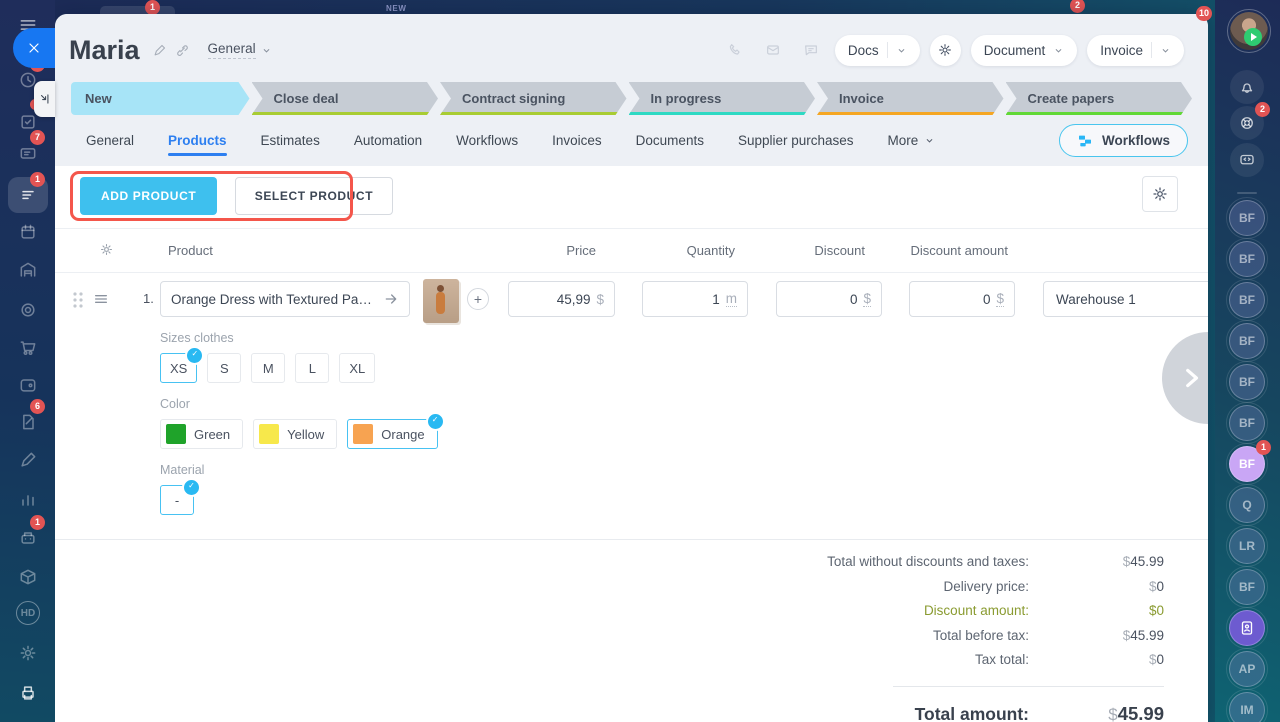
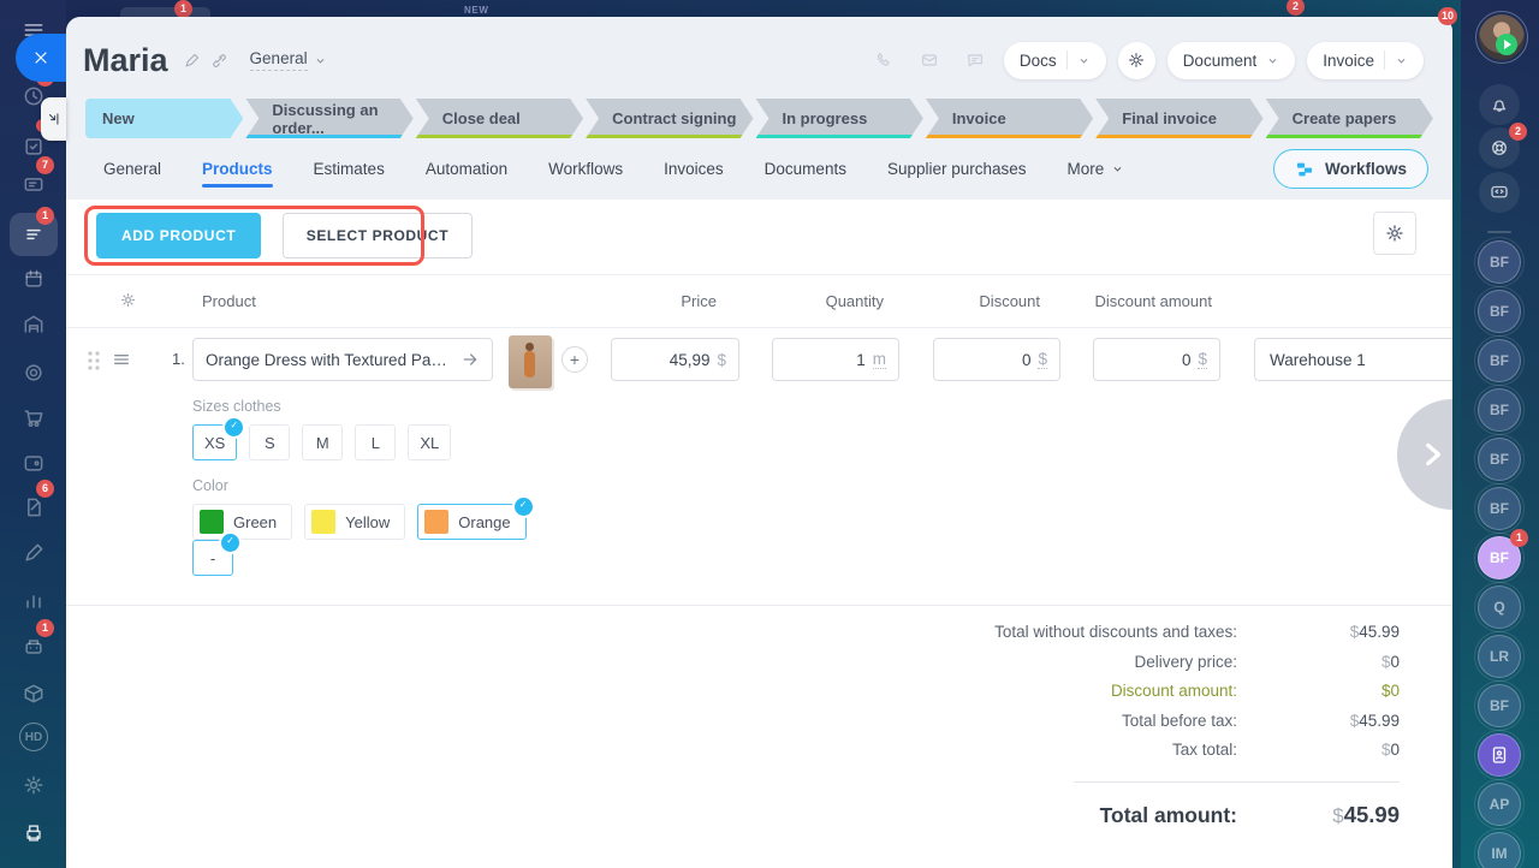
  1
  NEW
  2
  10
  7
  1
  6
  1
  HD
  Maria
  General
  Docs
  Document
  Invoice
  New
+ Discussing an order...
  Close deal
  Contract signing
  In progress
  Invoice
+ Final invoice
  Create papers
  General
  Products
  Estimates
  Automation
  Workflows
  Invoices
  Documents
  Supplier purchases
  More
  Workflows
  ADD PRODUCT SELECT PRODUCT
  Product
  Price
  Quantity
  Discount
  Discount amount
  1.
  Orange Dress with Textured Patt..
  +
  45,99
  $
  1
  m
  0
  $
  0
  $
  Warehouse 1
  Sizes clothes
  XS
  S
  M
  L
  XL
  Color
  Green
  Yellow
  Orange
- Material
  -
  Total without discounts and taxes:
  $45.99
  Delivery price:
  $0
  Discount amount:
  $0
  Total before tax:
  $45.99
  Tax total:
  $0
  Total amount:
  $45.99
  2
  BF
  BF
  BF
  BF
  BF
  BF
  BF
  1
  Q
  LR
  BF
  AP
  IM
